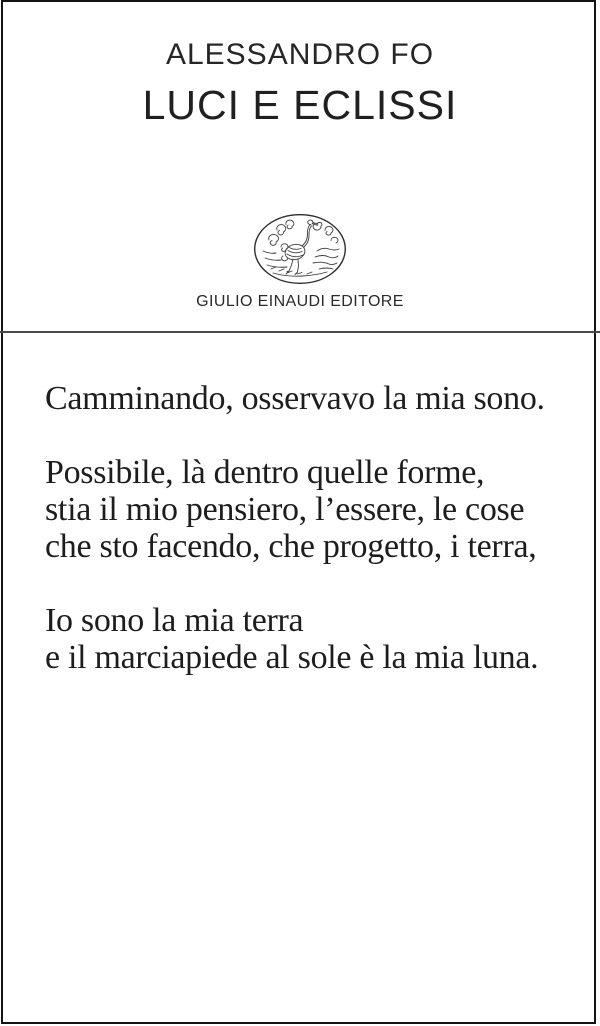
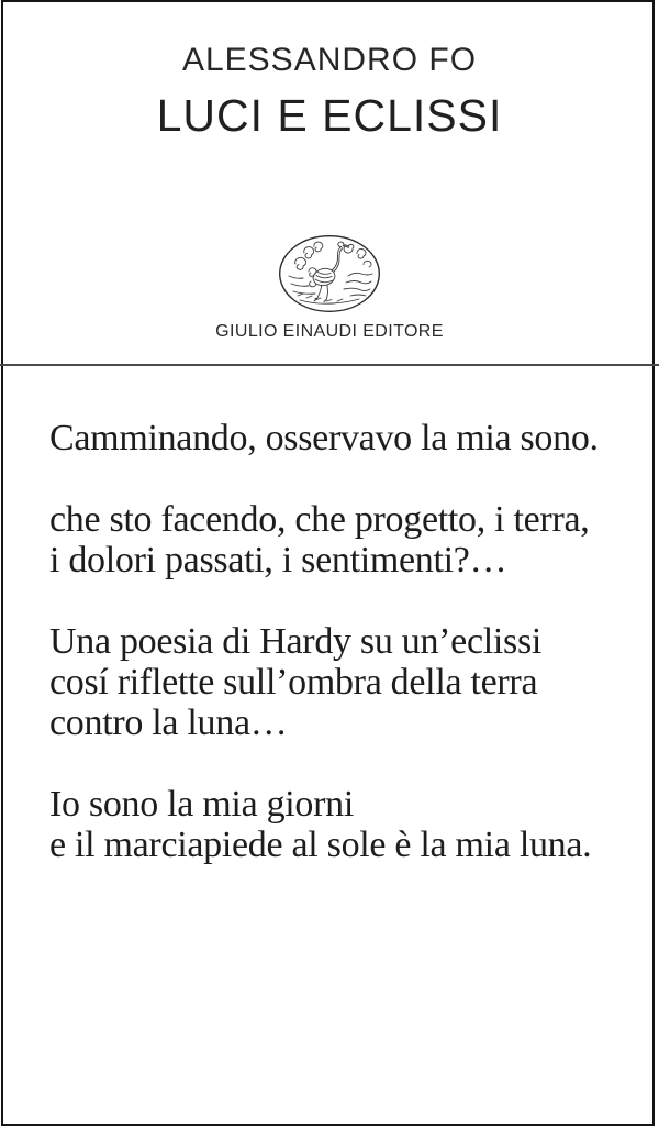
  ALESSANDRO FO
  LUCI E ECLISSI
  GIULIO EINAUDI EDITORE
  Camminando, osservavo la mia sono.
- Possibile, là dentro quelle forme,
- stia il mio pensiero, l’essere, le cose
  che sto facendo, che progetto, i terra,
+ i dolori passati, i sentimenti?…
+ Una poesia di Hardy su un’eclissi
+ cosí riflette sull’ombra della terra
+ contro la luna…
- Io sono la mia terra
+ Io sono la mia giorni
  e il marciapiede al sole è la mia luna.
